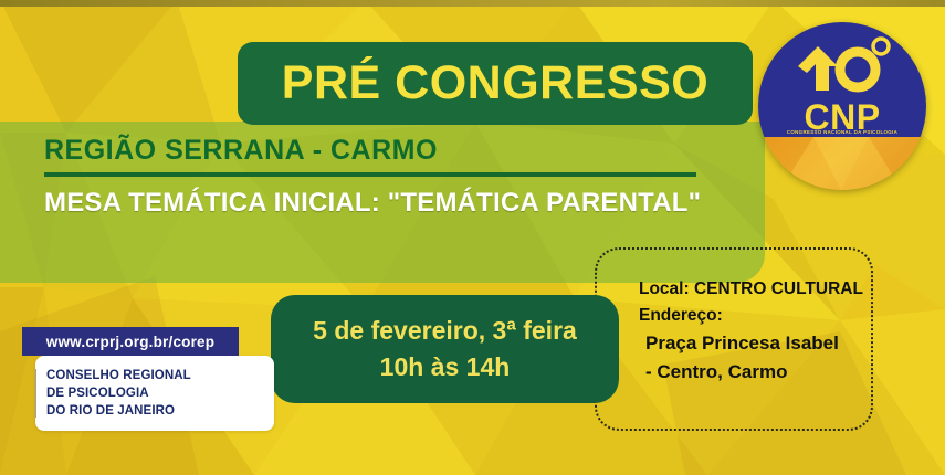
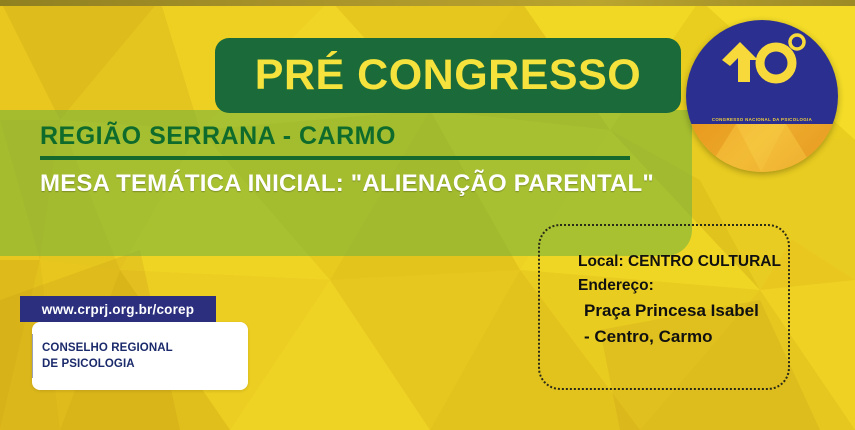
  PRÉ CONGRESSO
  REGIÃO SERRANA - CARMO
- MESA TEMÁTICA INICIAL: "TEMÁTICA PARENTAL"
+ MESA TEMÁTICA INICIAL: "ALIENAÇÃO PARENTAL"
  Local: CENTRO CULTURAL
  Endereço:
  Praça Princesa Isabel
  - Centro, Carmo
- 5 de fevereiro, 3ª feira
- 10h às 14h
  www.crprj.org.br/corep
  CONSELHO REGIONAL
  DE PSICOLOGIA
- DO RIO DE JANEIRO
- CNP
